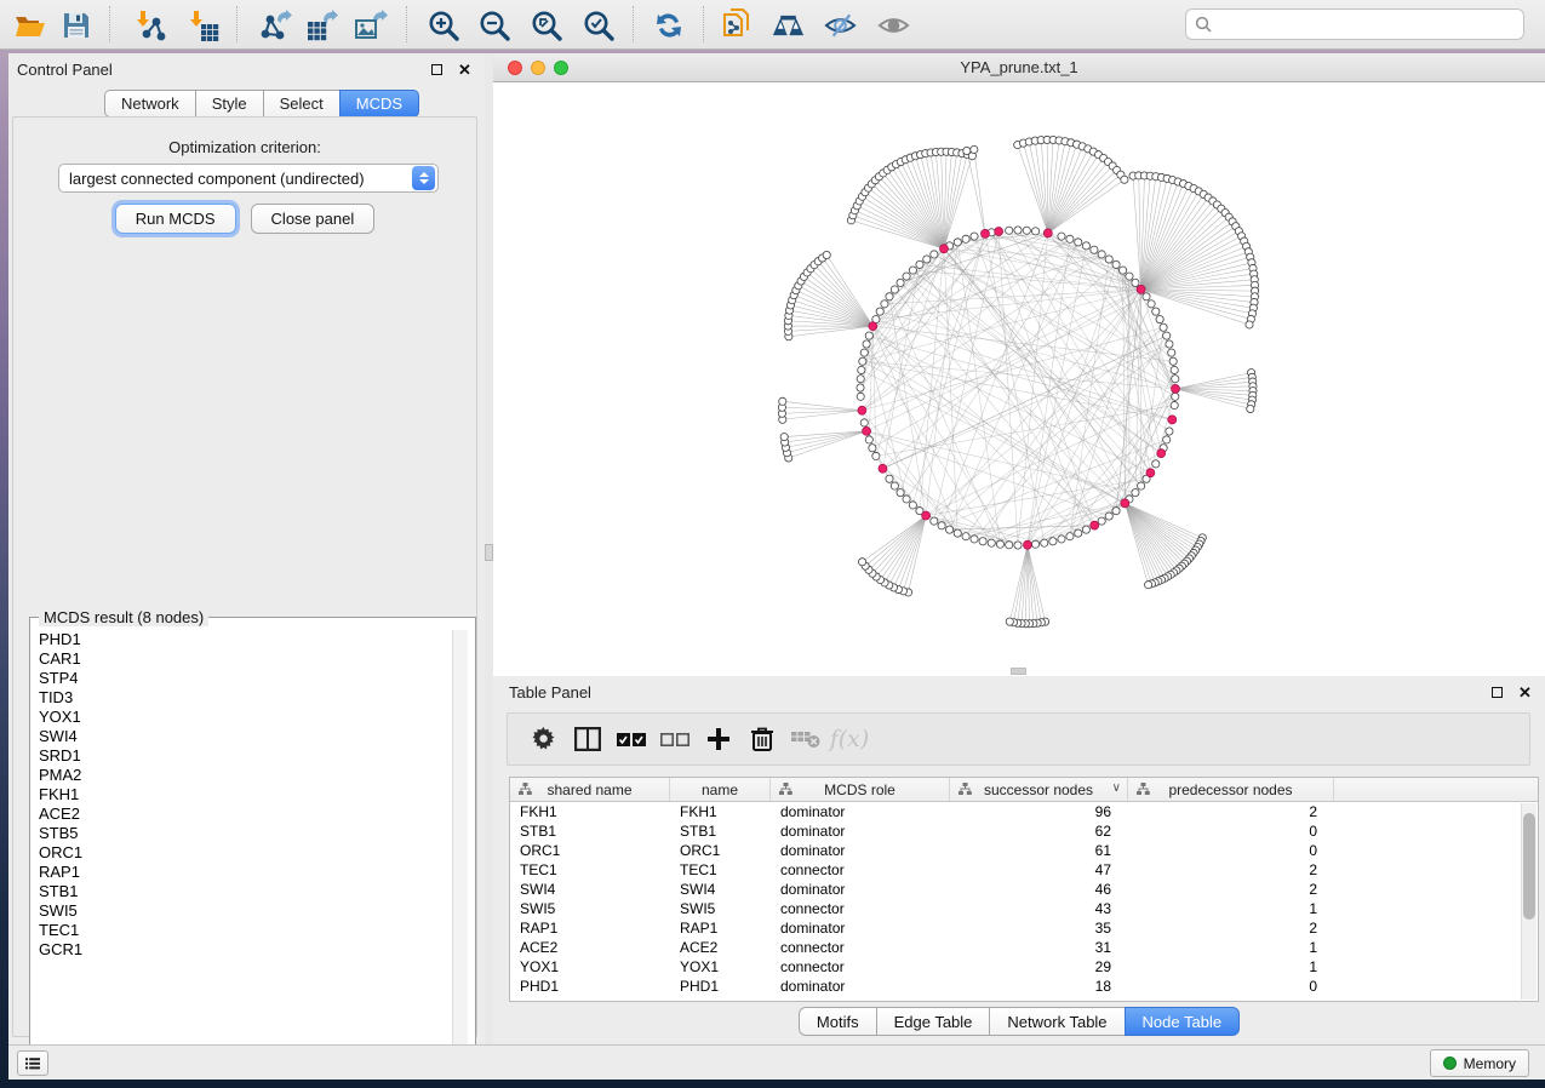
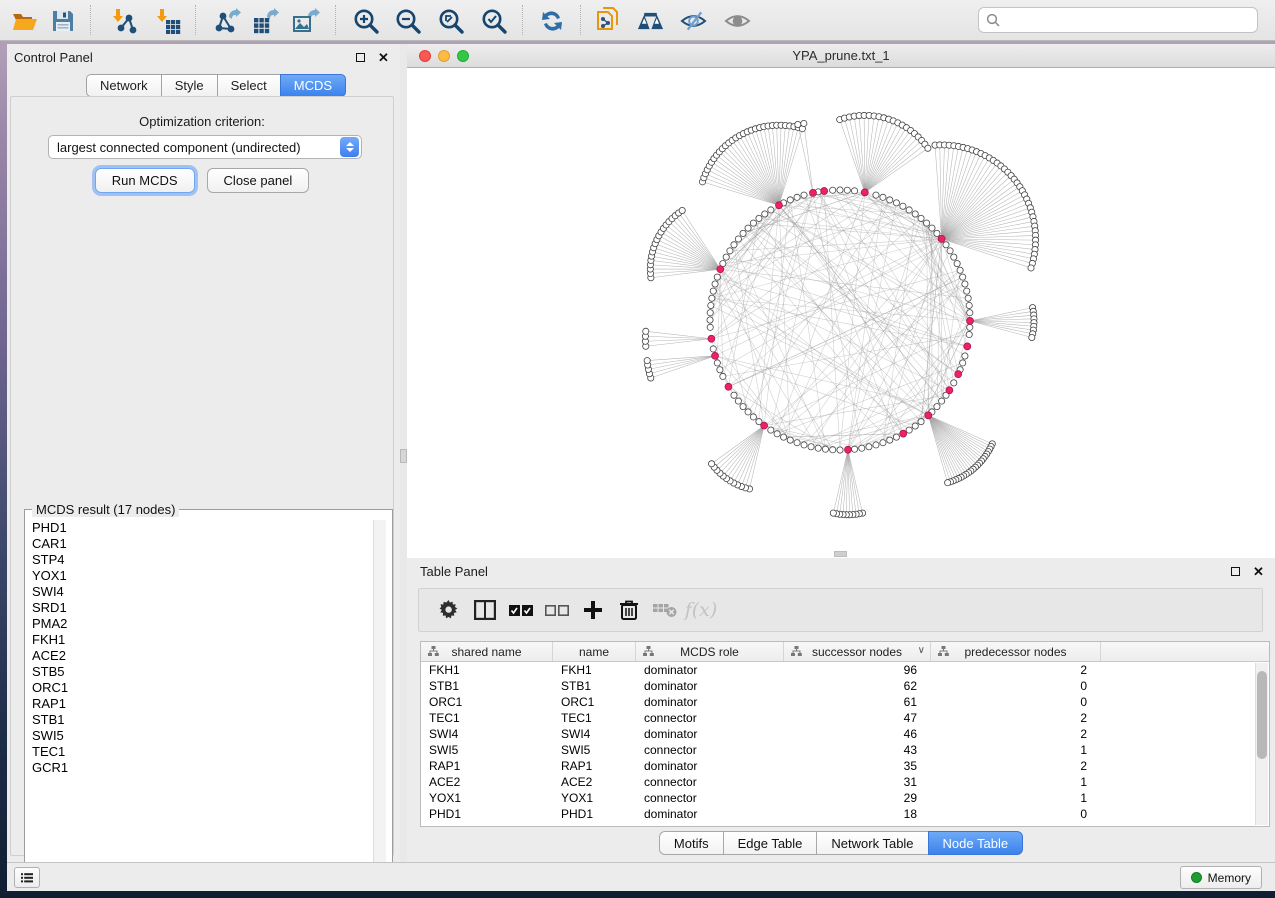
  Control Panel
  ✕
  Network
  Style
  Select
  MCDS
  Optimization criterion:
  largest connected component (undirected)
  Run MCDS
  Close panel
- MCDS result (8 nodes)
+ MCDS result (17 nodes)
  PHD1
  CAR1
  STP4
- TID3
  YOX1
  SWI4
  SRD1
  PMA2
  FKH1
  ACE2
  STB5
  ORC1
  RAP1
  STB1
  SWI5
  TEC1
  GCR1
  YPA_prune.txt_1
  Table Panel
  ✕
  f(x)
  shared name
  name
  MCDS role
  successor nodes
  ∨
  predecessor nodes
  FKH1
  FKH1
  dominator
  96
  2
  STB1
  STB1
  dominator
  62
  0
  ORC1
  ORC1
  dominator
  61
  0
  TEC1
  TEC1
  connector
  47
  2
  SWI4
  SWI4
  dominator
  46
  2
  SWI5
  SWI5
  connector
  43
  1
  RAP1
  RAP1
  dominator
  35
  2
  ACE2
  ACE2
  connector
  31
  1
  YOX1
  YOX1
  connector
  29
  1
  PHD1
  PHD1
  dominator
  18
  0
  Motifs
  Edge Table
  Network Table
  Node Table
  Memory
